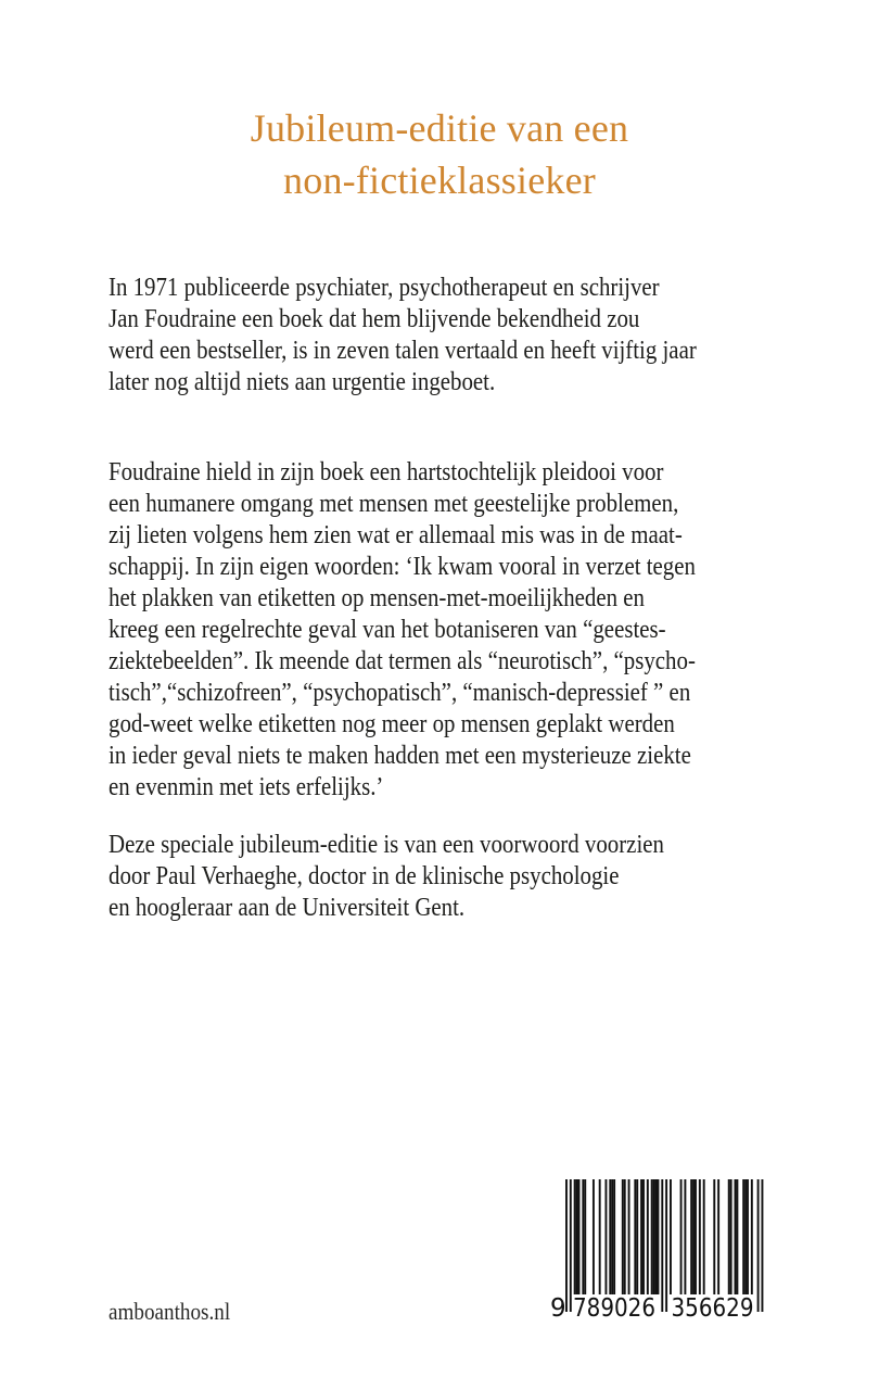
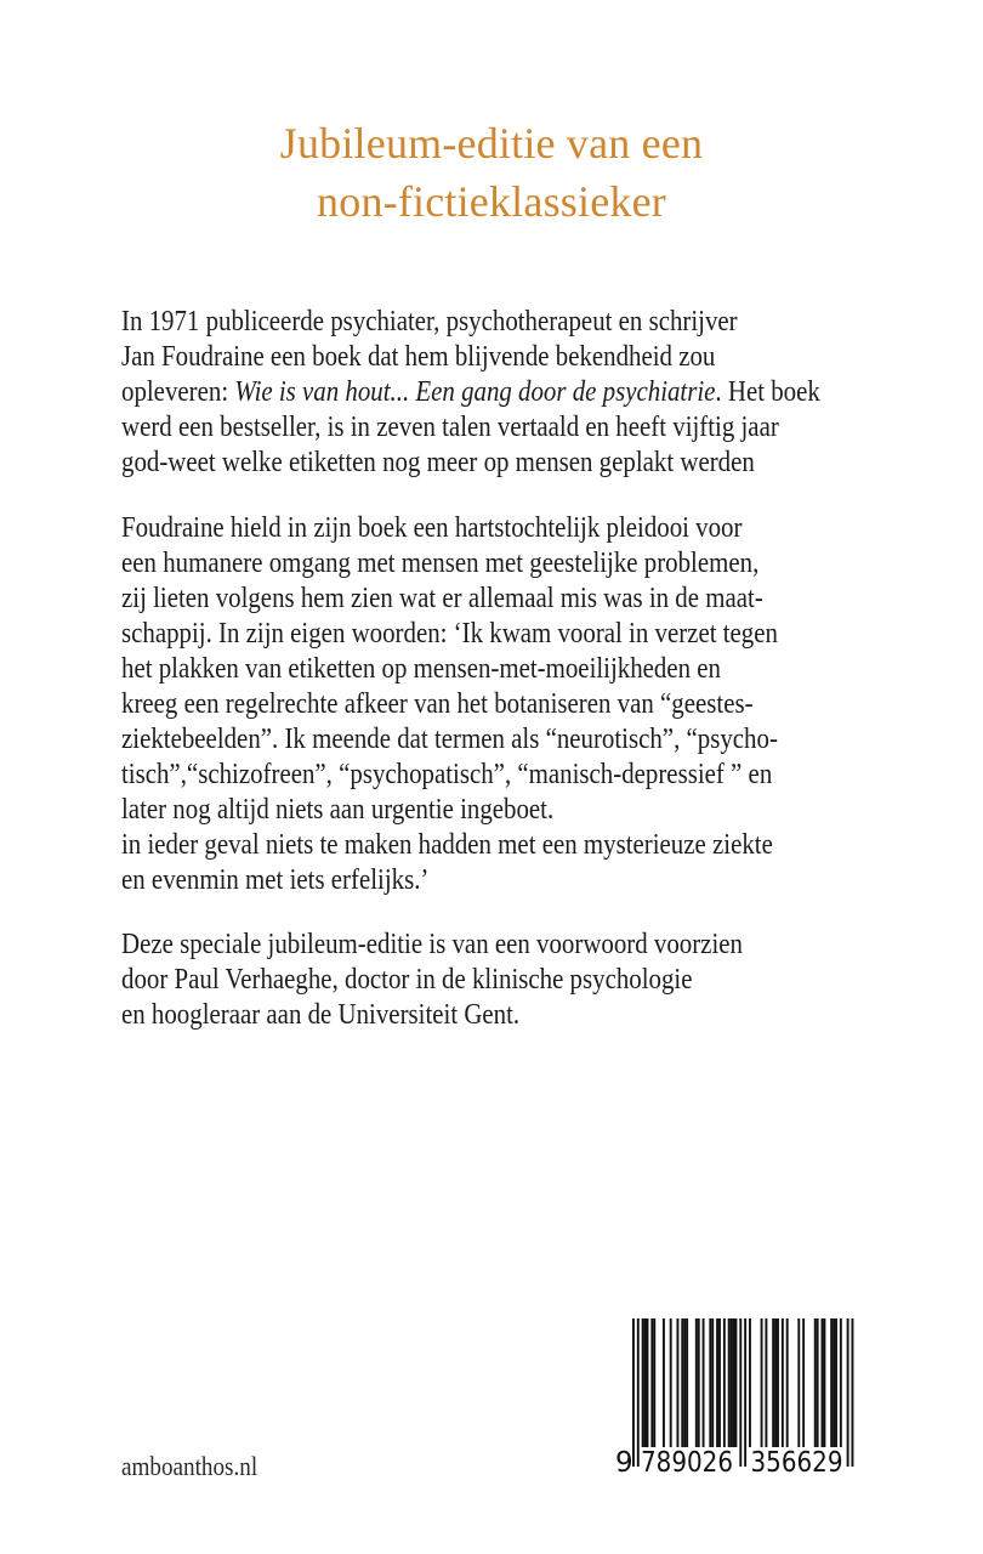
  Jubileum-editie van een
  non-fictieklassieker
  In 1971 publiceerde psychiater, psychotherapeut en schrijver
  Jan Foudraine een boek dat hem blijvende bekendheid zou
+ opleveren: Wie is van hout... Een gang door de psychiatrie. Het boek
  werd een bestseller, is in zeven talen vertaald en heeft vijftig jaar
- later nog altijd niets aan urgentie ingeboet.
+ god-weet welke etiketten nog meer op mensen geplakt werden
  Foudraine hield in zijn boek een hartstochtelijk pleidooi voor
  een humanere omgang met mensen met geestelijke problemen,
  zij lieten volgens hem zien wat er allemaal mis was in de maat-
  schappij. In zijn eigen woorden: ‘Ik kwam vooral in verzet tegen
  het plakken van etiketten op mensen-met-moeilijkheden en
- kreeg een regelrechte geval van het botaniseren van “geestes-
+ kreeg een regelrechte afkeer van het botaniseren van “geestes-
  ziektebeelden”. Ik meende dat termen als “neurotisch”, “psycho-
  tisch”,“schizofreen”, “psychopatisch”, “manisch-depressief ” en
- god-weet welke etiketten nog meer op mensen geplakt werden
+ later nog altijd niets aan urgentie ingeboet.
  in ieder geval niets te maken hadden met een mysterieuze ziekte
  en evenmin met iets erfelijks.’
  Deze speciale jubileum-editie is van een voorwoord voorzien
  door Paul Verhaeghe, doctor in de klinische psychologie
  en hoogleraar aan de Universiteit Gent.
  amboanthos.nl
  9
  789026
  356629
